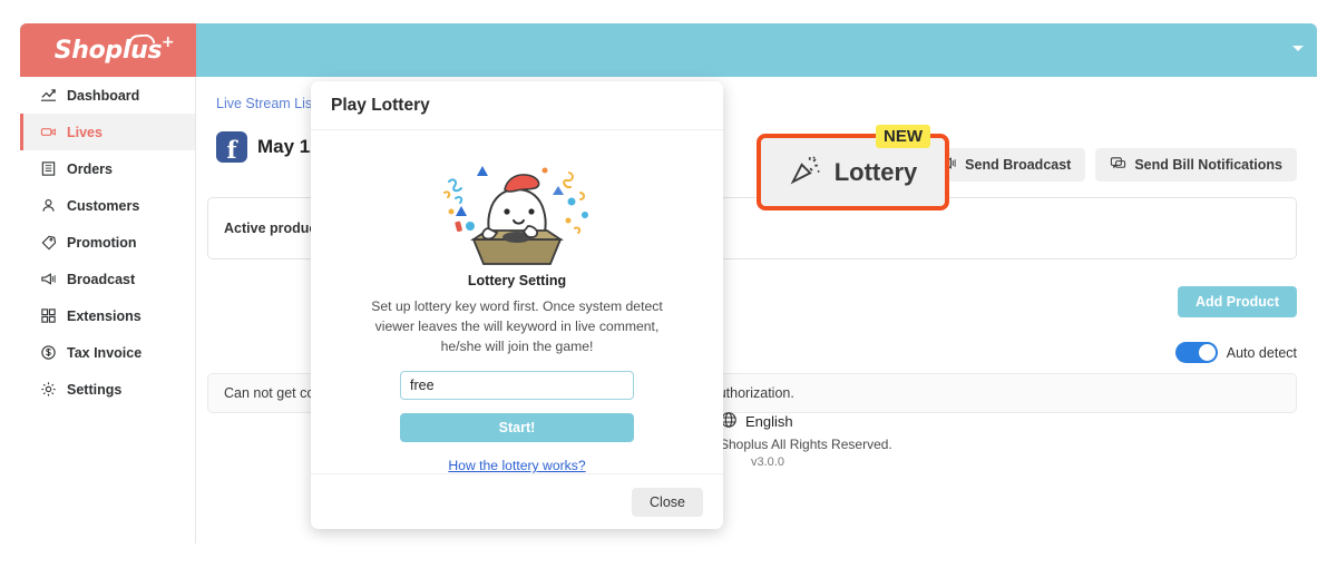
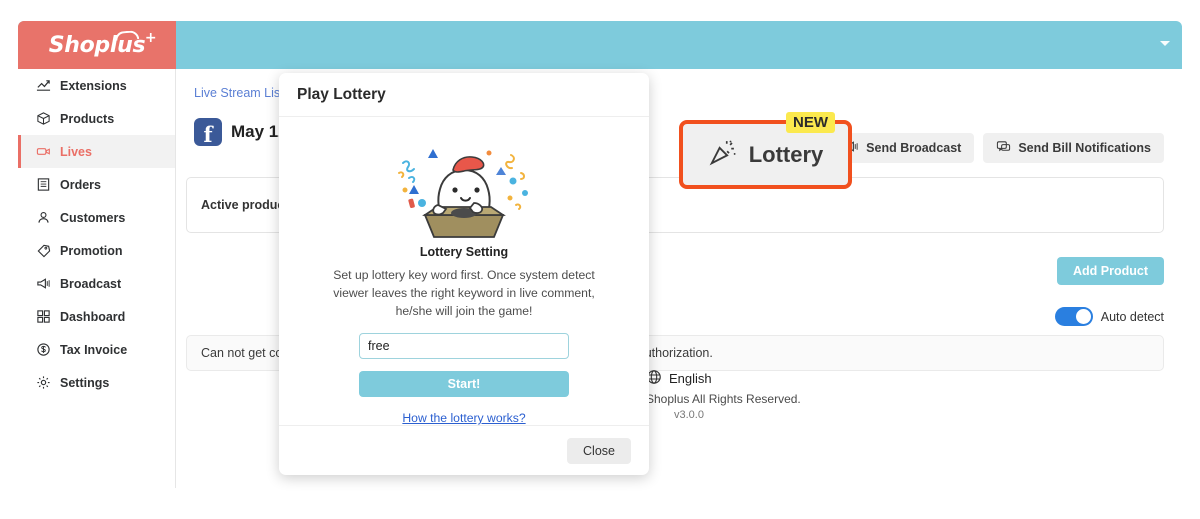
  Shoplus
  +
- Dashboard
+ Extensions
+ Products
  Lives
  Orders
  Customers
  Promotion
  Broadcast
- Extensions
+ Dashboard
  Tax Invoice
  Settings
  Live Stream Lis
  f
  Send Broadcast
  Send Bill Notifications
  Active produ
  Add Product
  Auto detect
  Can not get c
  thorization.
  English
  Shoplus All Rights Reserved.
  v3.0.0
  NEW
  Lottery
  Play Lottery
  Lottery Setting
- Set up lottery key word first. Once system detect viewer leaves the will keyword in live comment, he/she will join the game!
+ Set up lottery key word first. Once system detect viewer leaves the right keyword in live comment, he/she will join the game!
  free
  Start!
  How the lottery works?
  Close
